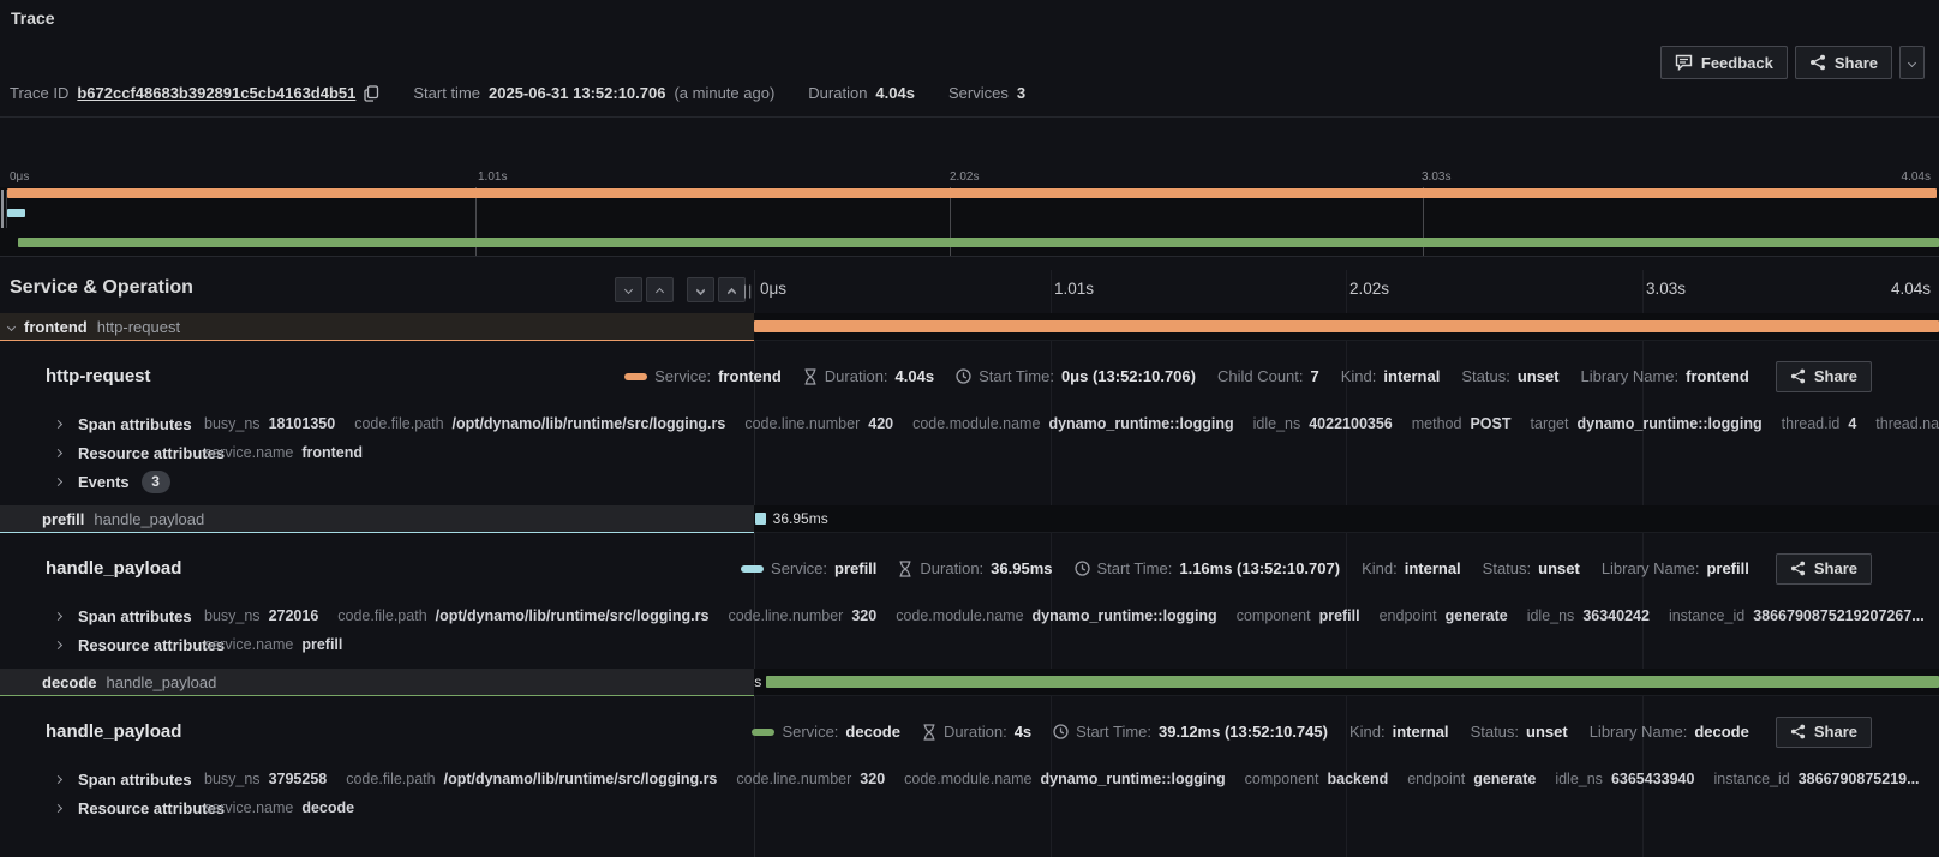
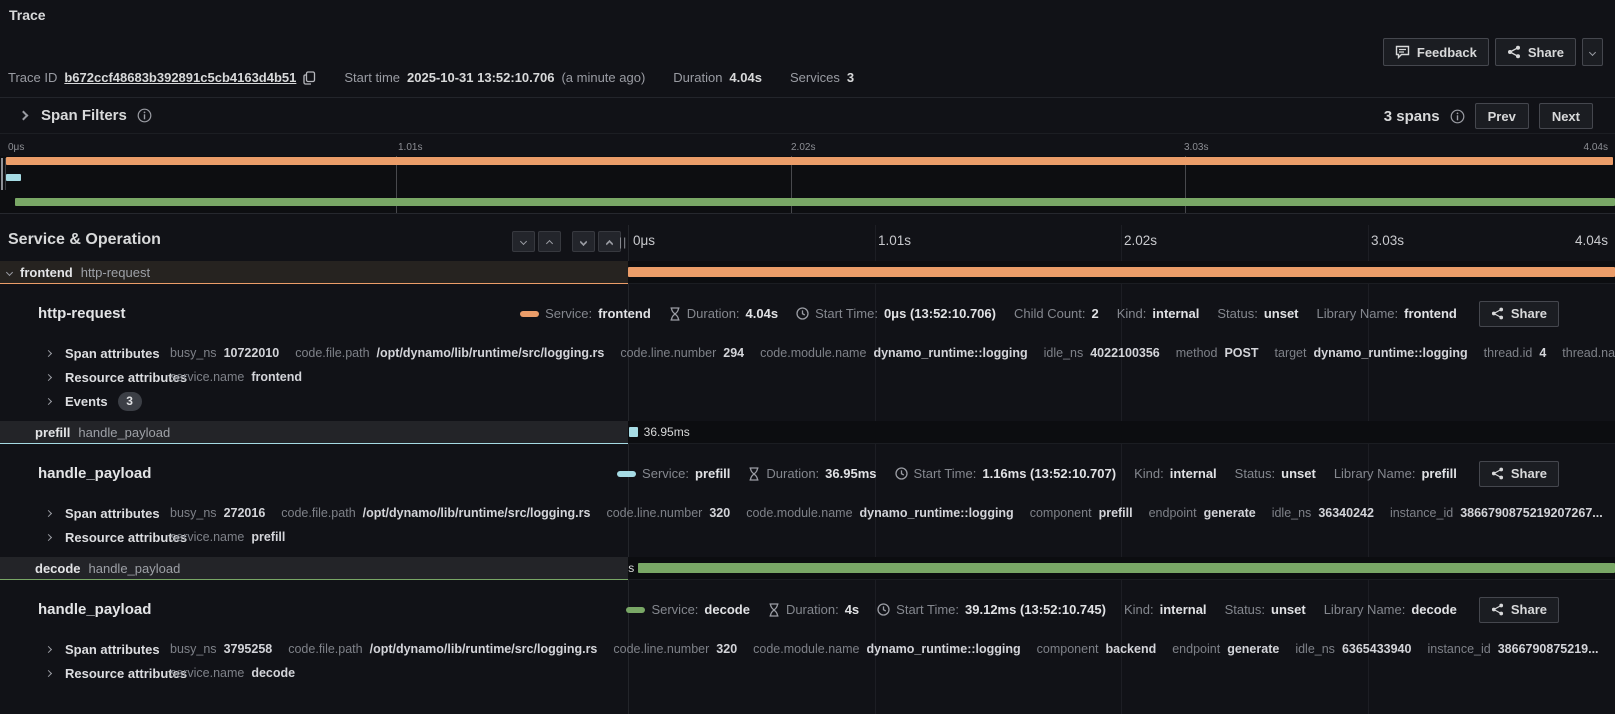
  Trace
  Feedback
  Share
  Trace ID
  b672ccf48683b392891c5cb4163d4b51
  Start time
- 2025-06-31 13:52:10.706
+ 2025-10-31 13:52:10.706
  (a minute ago)
  Duration
  4.04s
  Services
  3
+ Span Filters
+ 3 spans
+ Prev
+ Next
  0μs
  1.01s
  2.02s
  3.03s
  4.04s
  Service & Operation
  ||
  0μs
  1.01s
  2.02s
  3.03s
  4.04s
  frontend
  http-request
  http-request
  Service:
  frontend
  Duration:
  4.04s
  Start Time:
  0μs (13:52:10.706)
  Child Count:
- 7
+ 2
  Kind:
  internal
  Status:
  unset
  Library Name:
  frontend
  Share
  Span attributes
  busy_ns
- 18101350
+ 10722010
  code.file.path
  /opt/dynamo/lib/runtime/src/logging.rs
  code.line.number
- 420
+ 294
  code.module.name
  dynamo_runtime::logging
  idle_ns
  4022100356
  method
  POST
  target
  dynamo_runtime::logging
  thread.id
  4
  thread.na
  Resource attributes
  service.name
  frontend
  Events
  3
  prefill
  handle_payload
  36.95ms
  handle_payload
  Service:
  prefill
  Duration:
  36.95ms
  Start Time:
  1.16ms (13:52:10.707)
  Kind:
  internal
  Status:
  unset
  Library Name:
  prefill
  Share
  Span attributes
  busy_ns
  272016
  code.file.path
  /opt/dynamo/lib/runtime/src/logging.rs
  code.line.number
  320
  code.module.name
  dynamo_runtime::logging
  component
  prefill
  endpoint
  generate
  idle_ns
  36340242
  instance_id
  3866790875219207267...
  Resource attributes
  service.name
  prefill
  decode
  handle_payload
  handle_payload
  Service:
  decode
  Duration:
  4s
  Start Time:
  39.12ms (13:52:10.745)
  Kind:
  internal
  Status:
  unset
  Library Name:
  decode
  Share
  Span attributes
  busy_ns
  3795258
  code.file.path
  /opt/dynamo/lib/runtime/src/logging.rs
  code.line.number
  320
  code.module.name
  dynamo_runtime::logging
  component
  backend
  endpoint
  generate
  idle_ns
  6365433940
  instance_id
  3866790875219...
  Resource attributes
  service.name
  decode
